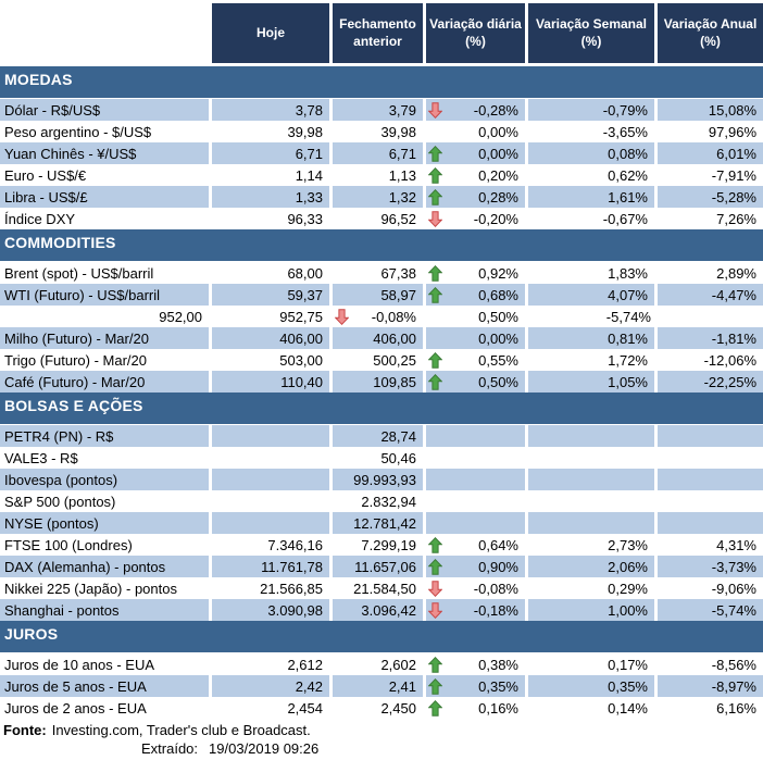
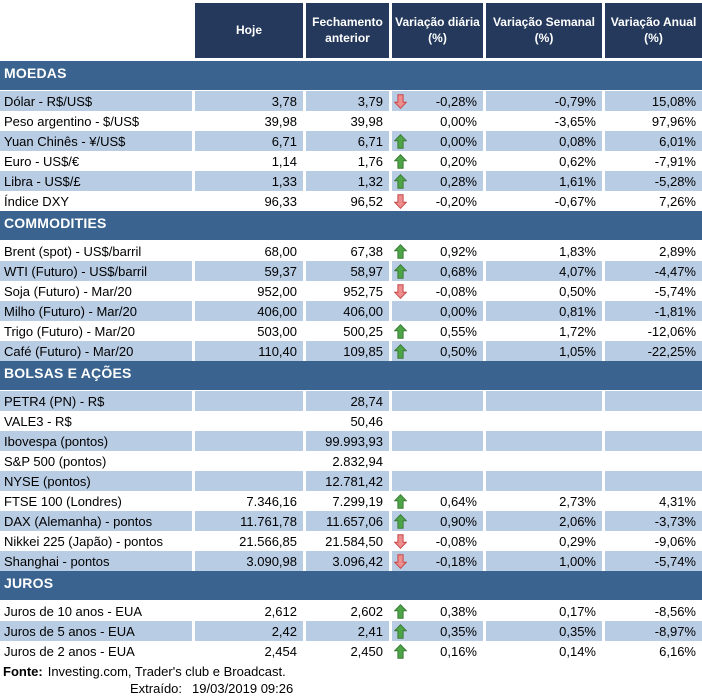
  Hoje
  Fechamento anterior
  Variação diária (%)
  Variação Semanal (%)
  Variação Anual (%)
  MOEDAS
  Dólar - R$/US$
  3,78
  3,79
  -0,28%
  -0,79%
  15,08%
  Peso argentino - $/US$
  39,98
  39,98
  0,00%
  -3,65%
  97,96%
  Yuan Chinês - ¥/US$
  6,71
  6,71
  0,00%
  0,08%
  6,01%
  Euro - US$/€
  1,14
- 1,13
+ 1,76
  0,20%
  0,62%
  -7,91%
  Libra - US$/£
  1,33
  1,32
  0,28%
  1,61%
  -5,28%
  Índice DXY
  96,33
  96,52
  -0,20%
  -0,67%
  7,26%
  COMMODITIES
  Brent (spot) - US$/barril
  68,00
  67,38
  0,92%
  1,83%
  2,89%
  WTI (Futuro) - US$/barril
  59,37
  58,97
  0,68%
  4,07%
  -4,47%
+ Soja (Futuro) - Mar/20
  952,00
  952,75
  -0,08%
  0,50%
  -5,74%
  Milho (Futuro) - Mar/20
  406,00
  406,00
  0,00%
  0,81%
  -1,81%
  Trigo (Futuro) - Mar/20
  503,00
  500,25
  0,55%
  1,72%
  -12,06%
  Café (Futuro) - Mar/20
  110,40
  109,85
  0,50%
  1,05%
  -22,25%
  BOLSAS E AÇÕES
  PETR4 (PN) - R$
  28,74
  VALE3 - R$
  50,46
  Ibovespa (pontos)
  99.993,93
  S&P 500 (pontos)
  2.832,94
  NYSE (pontos)
  12.781,42
  FTSE 100 (Londres)
  7.346,16
  7.299,19
  0,64%
  2,73%
  4,31%
  DAX (Alemanha) - pontos
  11.761,78
  11.657,06
  0,90%
  2,06%
  -3,73%
  Nikkei 225 (Japão) - pontos
  21.566,85
  21.584,50
  -0,08%
  0,29%
  -9,06%
  Shanghai - pontos
  3.090,98
  3.096,42
  -0,18%
  1,00%
  -5,74%
  JUROS
  Juros de 10 anos - EUA
  2,612
  2,602
  0,38%
  0,17%
  -8,56%
  Juros de 5 anos - EUA
  2,42
  2,41
  0,35%
  0,35%
  -8,97%
  Juros de 2 anos - EUA
  2,454
  2,450
  0,16%
  0,14%
  6,16%
  Fonte: Investing.com, Trader's club e Broadcast.
  Extraído: 19/03/2019 09:26
